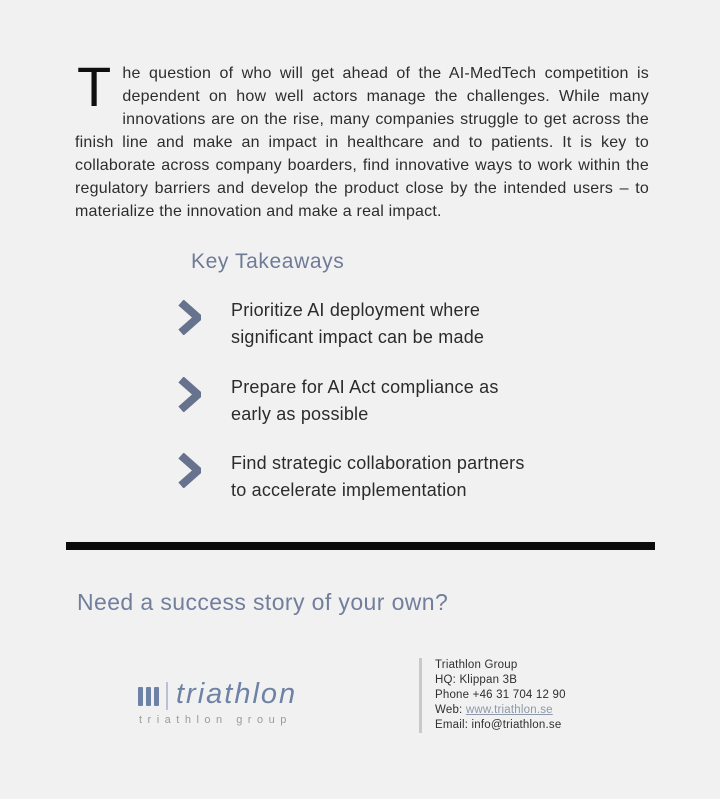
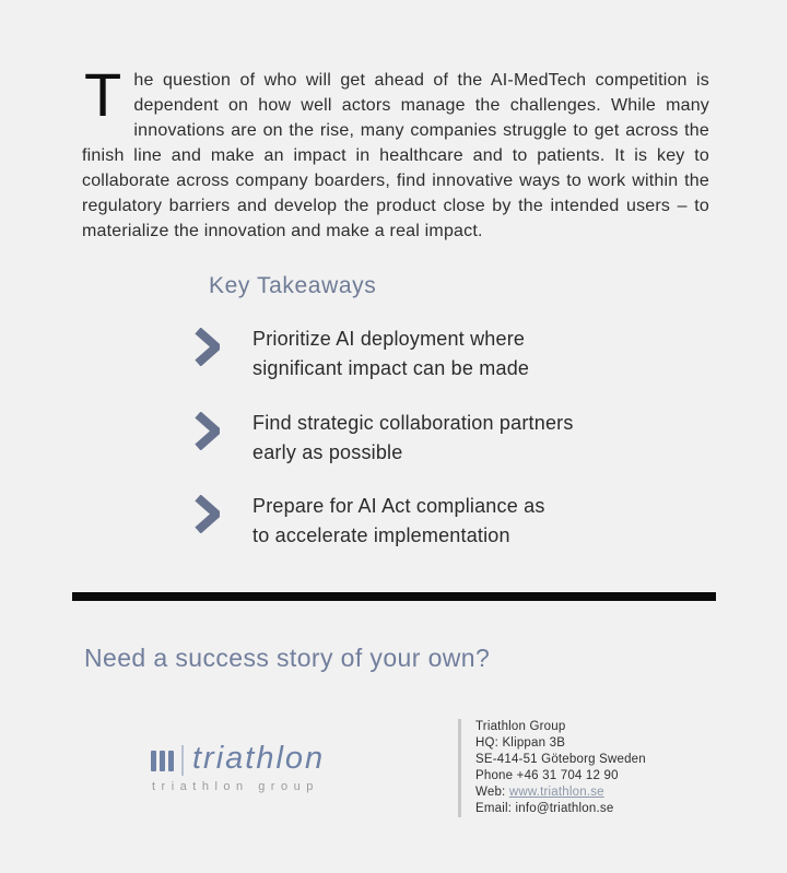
  T
  he question of who will get ahead of the AI-MedTech competition is dependent on how well actors manage the challenges. While many innovations are on the rise, many companies struggle to get across the finish line and make an impact in healthcare and to patients. It is key to collaborate across company boarders, find innovative ways to work within the regulatory barriers and develop the product close by the intended users – to materialize the innovation and make a real impact.
  Key Takeaways
  Prioritize AI deployment where
  significant impact can be made
- Prepare for AI Act compliance as
+ Find strategic collaboration partners
  early as possible
- Find strategic collaboration partners
+ Prepare for AI Act compliance as
  to accelerate implementation
  Need a success story of your own?
  triathlon
  triathlon group
  Triathlon Group
  HQ: Klippan 3B
+ SE-414-51 Göteborg Sweden
  Phone +46 31 704 12 90
  Web: www.triathlon.se
  Email: info@triathlon.se
